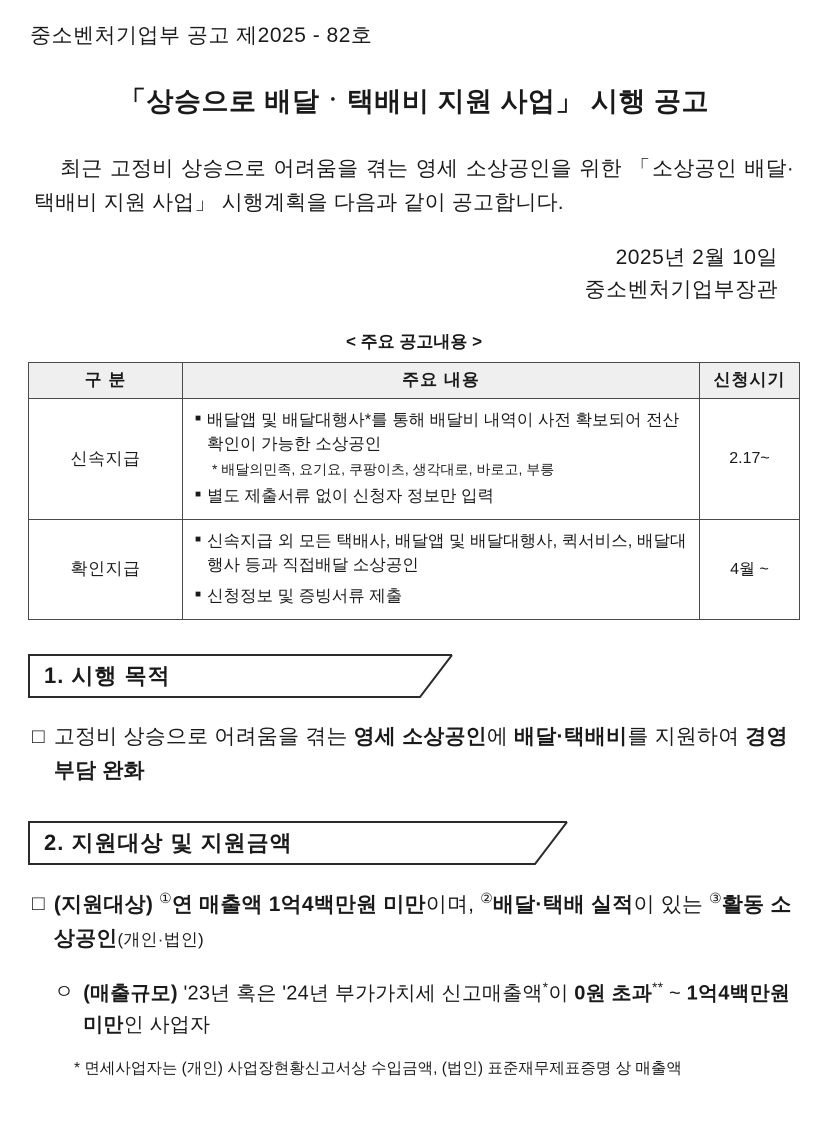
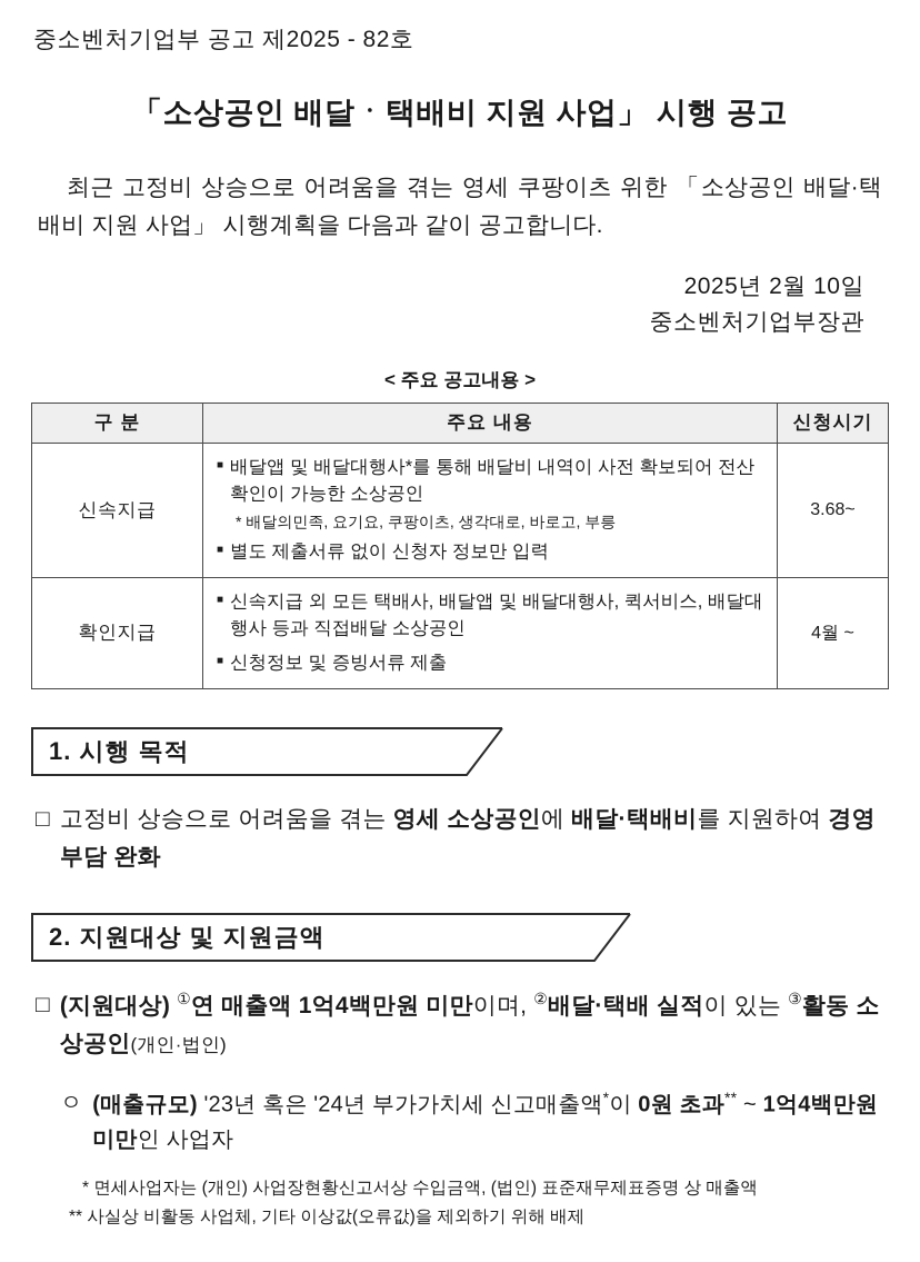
  중소벤처기업부 공고 제2025 - 82호
- 「상승으로 배달ㆍ택배비 지원 사업」 시행 공고
+ 「소상공인 배달ㆍ택배비 지원 사업」 시행 공고
- 최근 고정비 상승으로 어려움을 겪는 영세 소상공인을 위한 「소상공인 배달·택배비 지원 사업」 시행계획을 다음과 같이 공고합니다.
+ 최근 고정비 상승으로 어려움을 겪는 영세 쿠팡이츠 위한 「소상공인 배달·택배비 지원 사업」 시행계획을 다음과 같이 공고합니다.
  2025년 2월 10일
  중소벤처기업부장관
  < 주요 공고내용 >
  구 분	주요 내용	신청시기
- 신속지급	■ 배달앱 및 배달대행사*를 통해 배달비 내역이 사전 확보되어 전산 확인이 가능한 소상공인 * 배달의민족, 요기요, 쿠팡이츠, 생각대로, 바로고, 부릉 ■ 별도 제출서류 없이 신청자 정보만 입력	2.17~
+ 신속지급	■ 배달앱 및 배달대행사*를 통해 배달비 내역이 사전 확보되어 전산 확인이 가능한 소상공인 * 배달의민족, 요기요, 쿠팡이츠, 생각대로, 바로고, 부릉 ■ 별도 제출서류 없이 신청자 정보만 입력	3.68~
  확인지급	■ 신속지급 외 모든 택배사, 배달앱 및 배달대행사, 퀵서비스, 배달대행사 등과 직접배달 소상공인 ■ 신청정보 및 증빙서류 제출	4월 ~
  1. 시행 목적
  □
  고정비 상승으로 어려움을 겪는 영세 소상공인에 배달·택배비를 지원하여 경영부담 완화
  2. 지원대상 및 지원금액
  □
  (지원대상) ①연 매출액 1억4백만원 미만이며, ②배달·택배 실적이 있는 ③활동 소상공인(개인·법인)
  ㅇ
  (매출규모) '23년 혹은 '24년 부가가치세 신고매출액*이 0원 초과** ~ 1억4백만원 미만인 사업자
  * 면세사업자는 (개인) 사업장현황신고서상 수입금액, (법인) 표준재무제표증명 상 매출액
+ ** 사실상 비활동 사업체, 기타 이상값(오류값)을 제외하기 위해 배제
